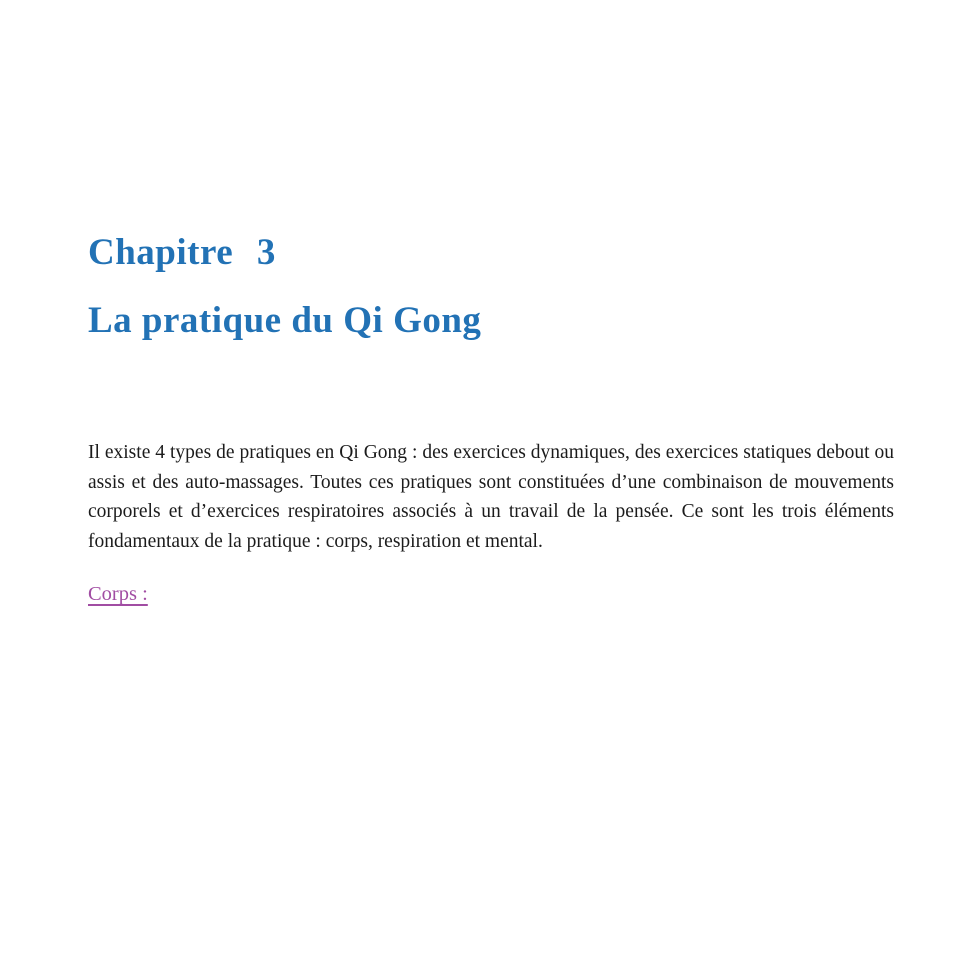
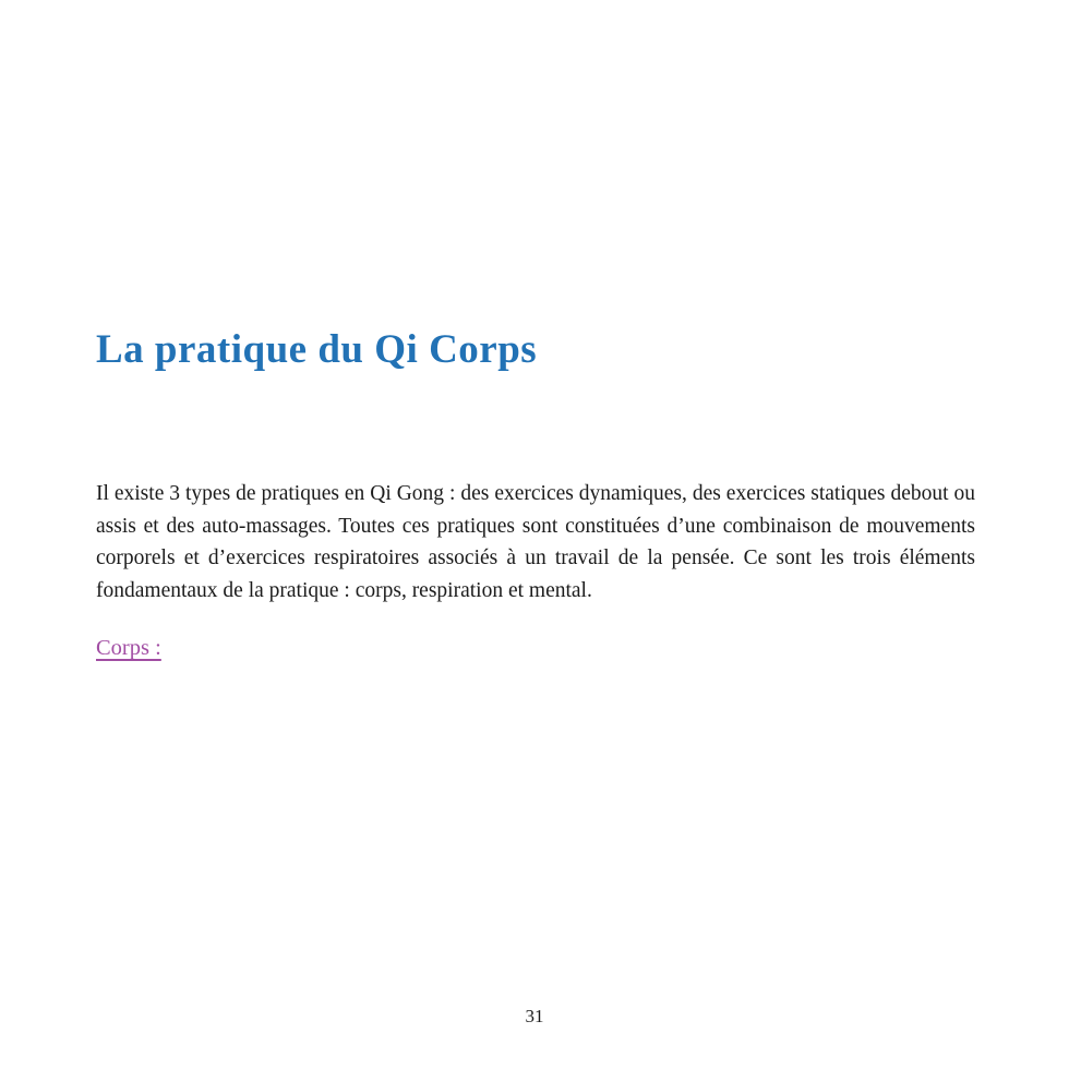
- Chapitre 3
- La pratique du Qi Gong
+ La pratique du Qi Corps
- Il existe 4 types de pratiques en Qi Gong : des exercices dynamiques, des exercices statiques debout ou assis et des auto-massages. Toutes ces pratiques sont constituées d’une combinaison de mouvements corporels et d’exercices respiratoires associés à un travail de la pensée. Ce sont les trois éléments fondamentaux de la pratique : corps, respiration et mental.
+ Il existe 3 types de pratiques en Qi Gong : des exercices dynamiques, des exercices statiques debout ou assis et des auto-massages. Toutes ces pratiques sont constituées d’une combinaison de mouvements corporels et d’exercices respiratoires associés à un travail de la pensée. Ce sont les trois éléments fondamentaux de la pratique : corps, respiration et mental.
  Corps :
+ 31
